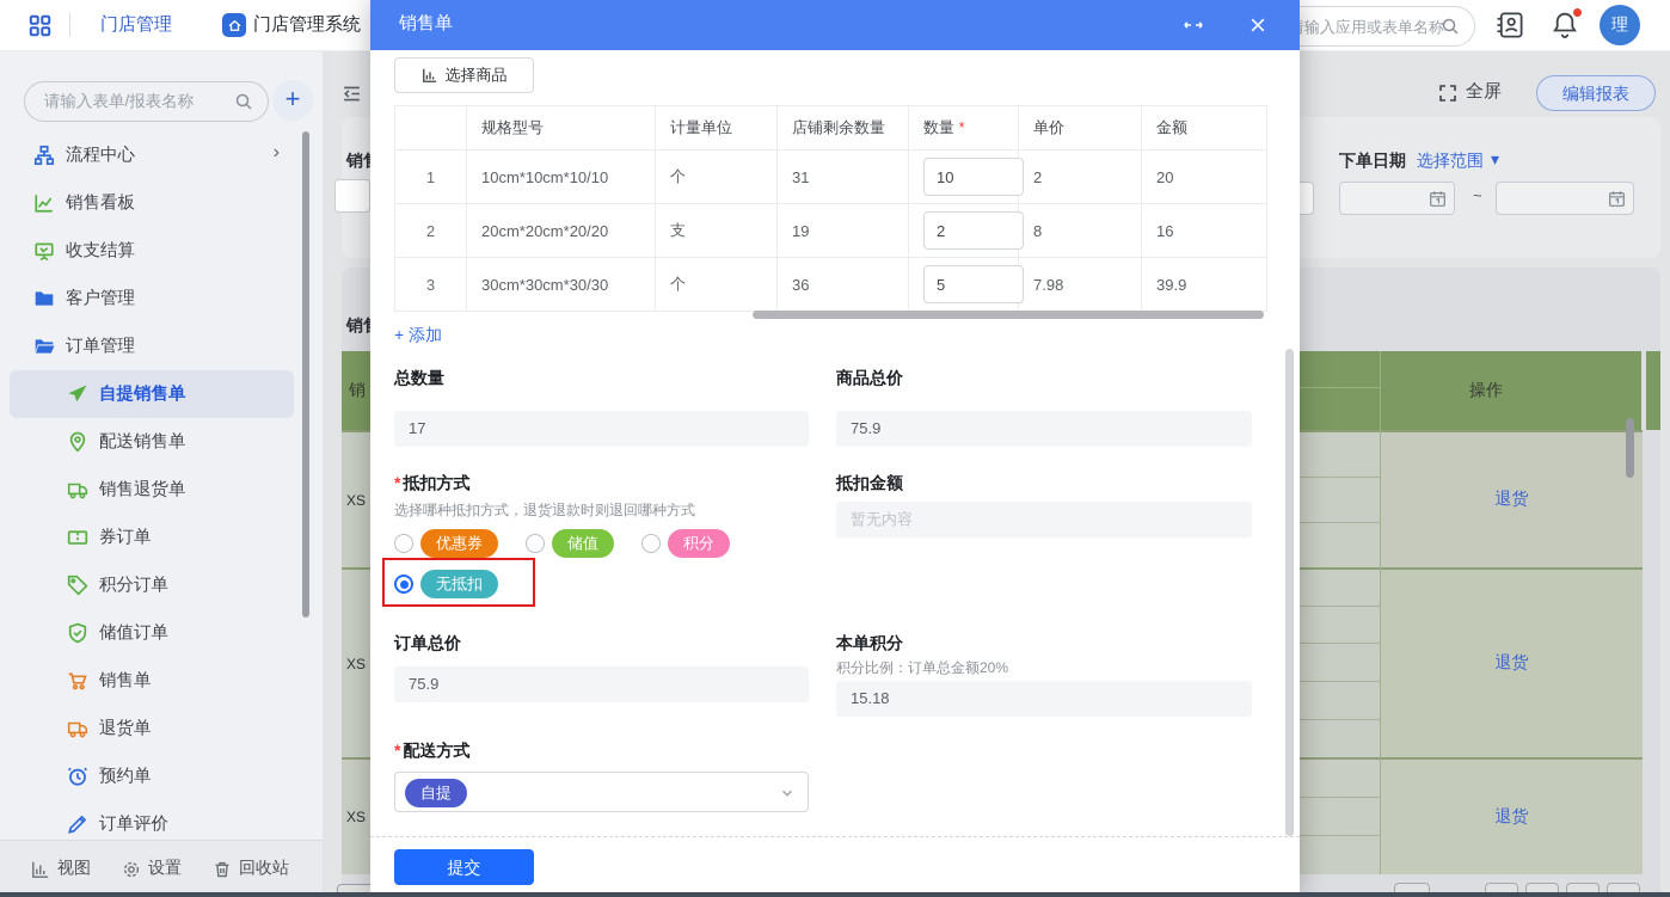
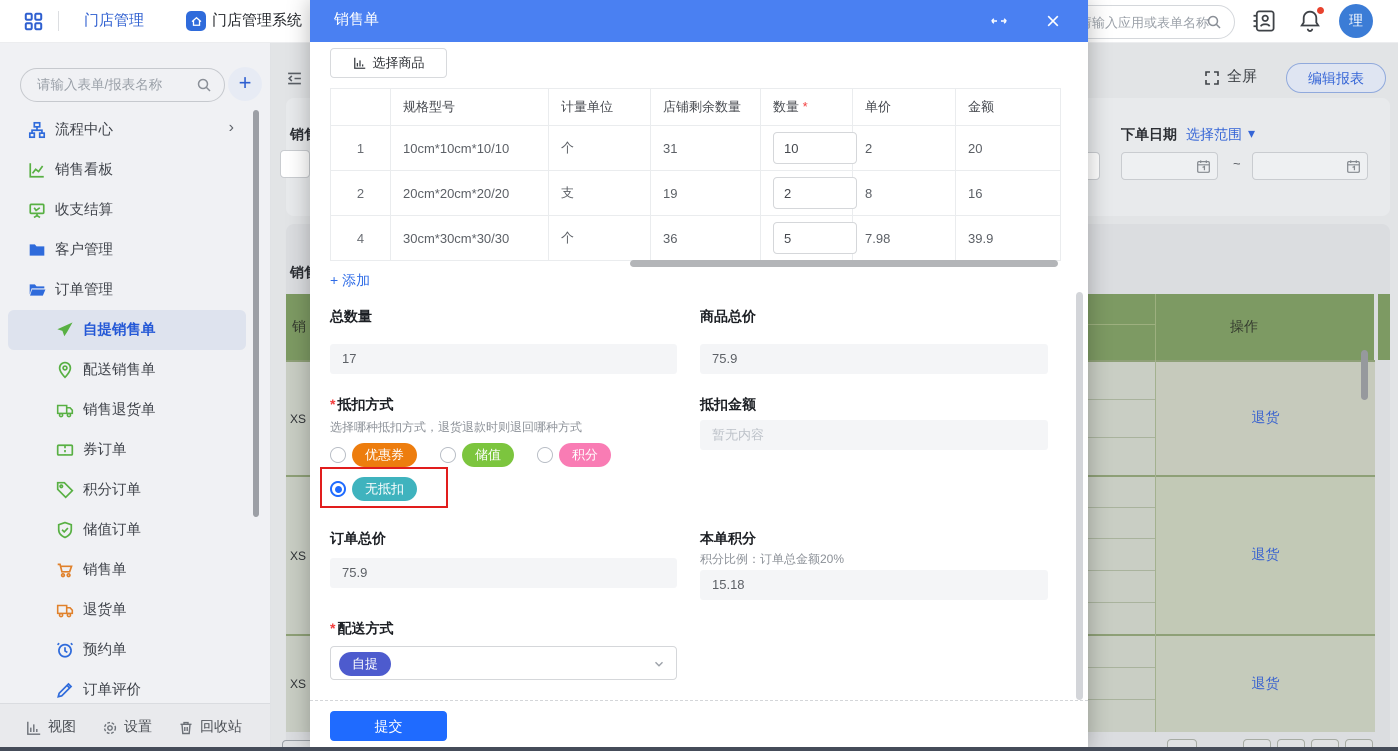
  门店管理
  门店管理系统
  输入应用或表单名称
  理
  请输入表单/报表名称
  +
  流程中心
  ›
  销售看板
  收支结算
  客户管理
  订单管理
  自提销售单
  配送销售单
  销售退货单
  券订单
  积分订单
  储值订单
  销售单
  退货单
  预约单
  订单评价
  视图
  设置
  回收站
  全屏
  编辑报表
  下单日期
  选择范围
  ▾
  ~
  销
  操作
  退货
  退货
  退货
  XS
  XS
  XS
  销售单
  选择商品
  	规格型号	计量单位	店铺剩余数量	数量 *	单价	金额
  1	10cm*10cm*10/10	个	31	10	2	20
  2	20cm*20cm*20/20	支	19	2	8	16
- 3	30cm*30cm*30/30	个	36	5	7.98	39.9
+ 4	30cm*30cm*30/30	个	36	5	7.98	39.9
  + 添加
  总数量
  17
  商品总价
  75.9
  * 抵扣方式
  选择哪种抵扣方式，退货退款时则退回哪种方式
  优惠券
  储值
  积分
  无抵扣
  抵扣金额
  暂无内容
  订单总价
  75.9
  本单积分
  积分比例：订单总金额20%
  15.18
  * 配送方式
  自提
  提交
